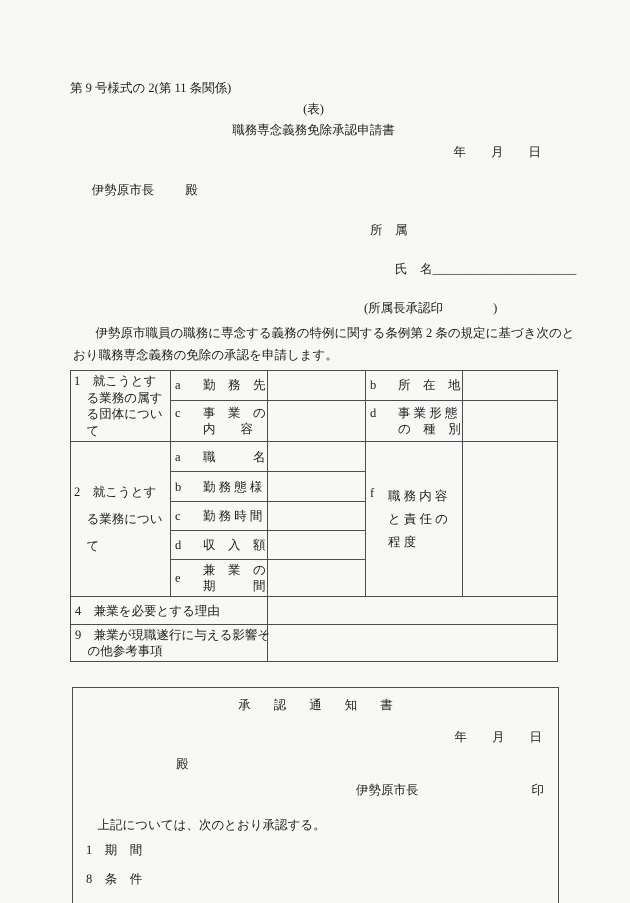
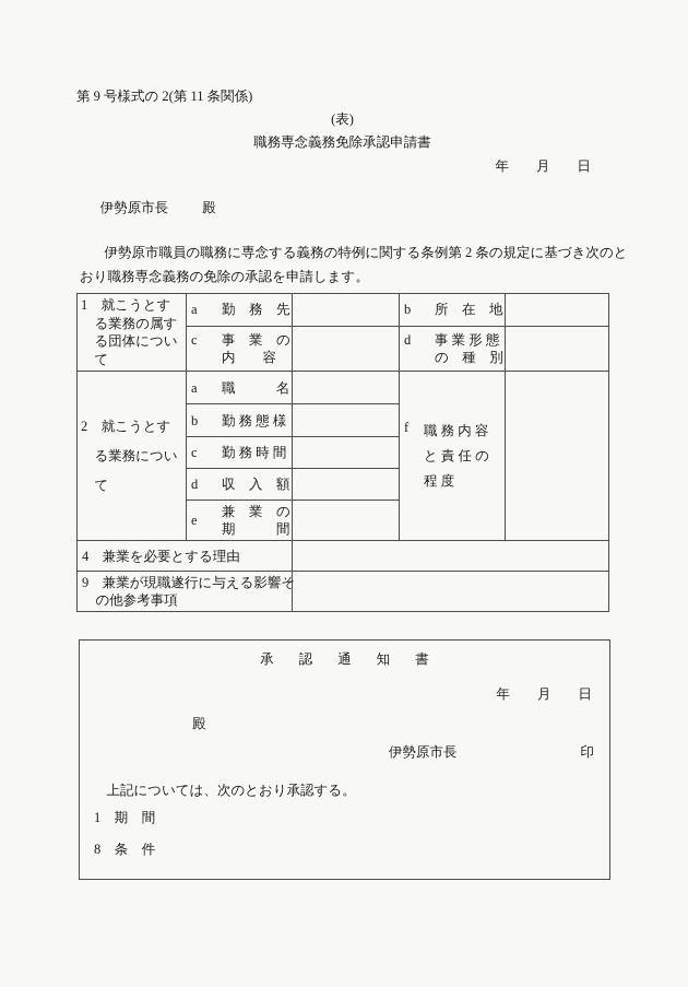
  第 9 号様式の 2(第 11 条関係)
  (表)
  職務専念義務免除承認申請書
  年 月 日
  伊勢原市長 殿
- 所 属
- 氏 名_______________________
- (所属長承認印 )
  伊勢原市職員の職務に専念する義務の特例に関する条例第 2 条の規定に基づき次のと
  おり職務専念義務の免除の承認を申請します。
  1 就こうとす る業務の属す る団体につい て	a 勤 務 先		b 所 在 地
  c 事 業 の 内 容		d 事 業 形 態 の 種 別
  2 就こうとす る業務につい て	a 職 名		f 職 務 内 容 と 責 任 の 程 度
  b 勤 務 態 様
  c 勤 務 時 間
  d 収 入 額
  e兼 業 の 期 間
  4 兼業を必要とする理由
  9 兼業が現職遂行に与える影響そ の他参考事項
  承認通知書
  年 月 日
  殿
  伊勢原市長
  印
  上記については、次のとおり承認する。
  1 期 間
  8 条 件
